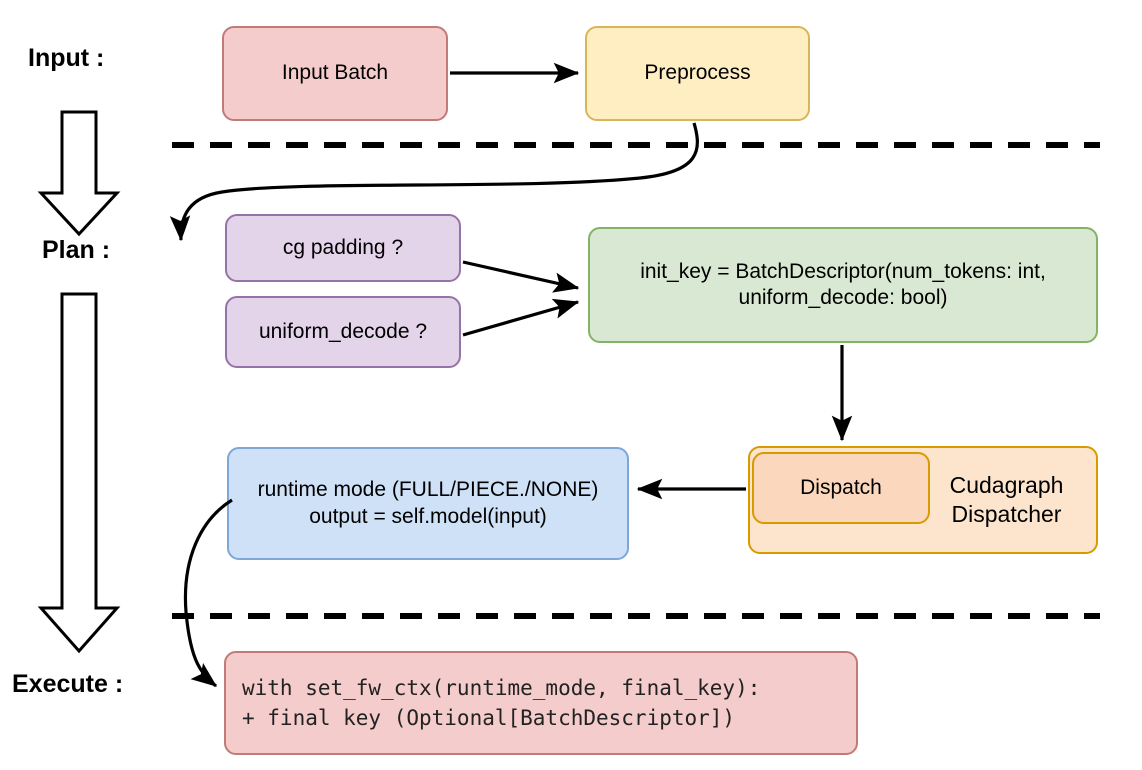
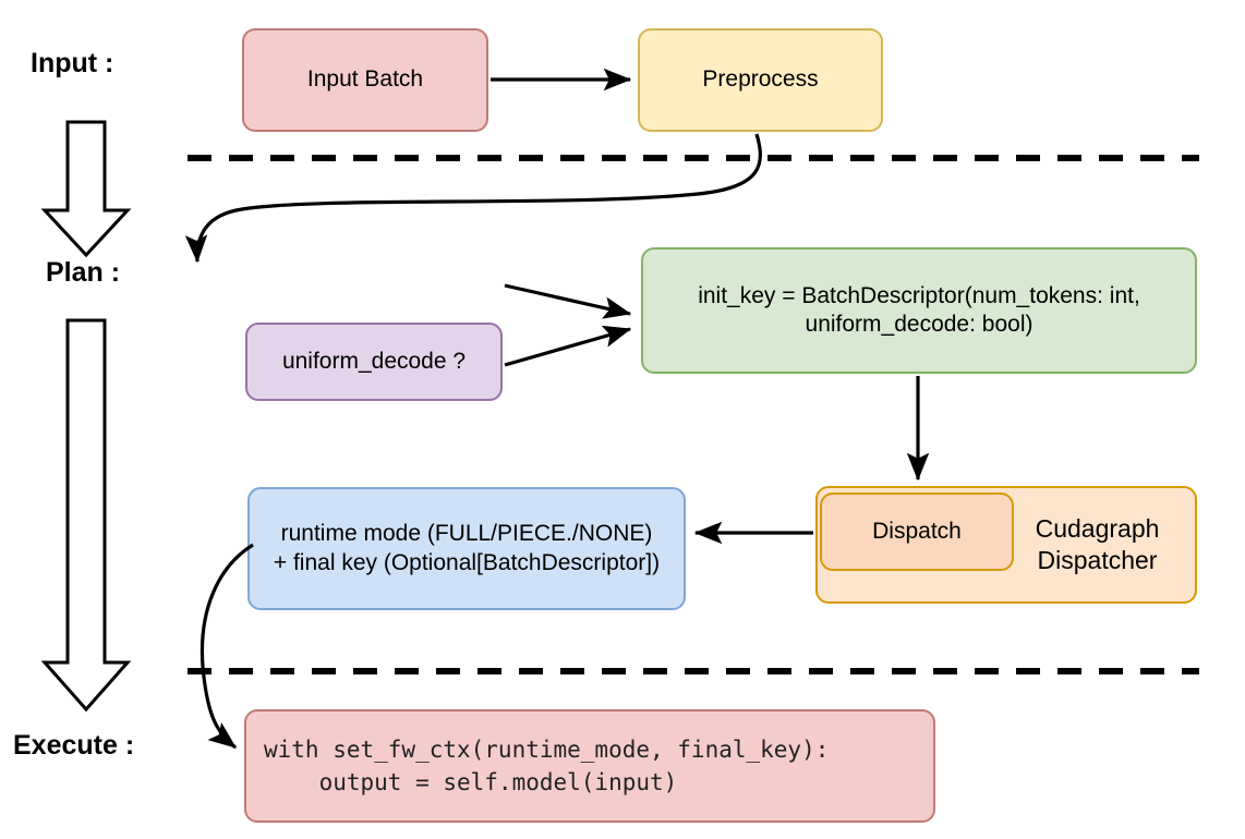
  Input :
  Plan :
  Execute :
  Input Batch
  Preprocess
- cg padding ?
  uniform_decode ?
  init_key = BatchDescriptor(num_tokens: int,
  uniform_decode: bool)
  runtime mode (FULL/PIECE./NONE)
- output = self.model(input)
+ + final key (Optional[BatchDescriptor])
  Cudagraph
  Dispatcher
  Dispatch
  with set_fw_ctx(runtime_mode, final_key):
- + final key (Optional[BatchDescriptor])
+ output = self.model(input)
